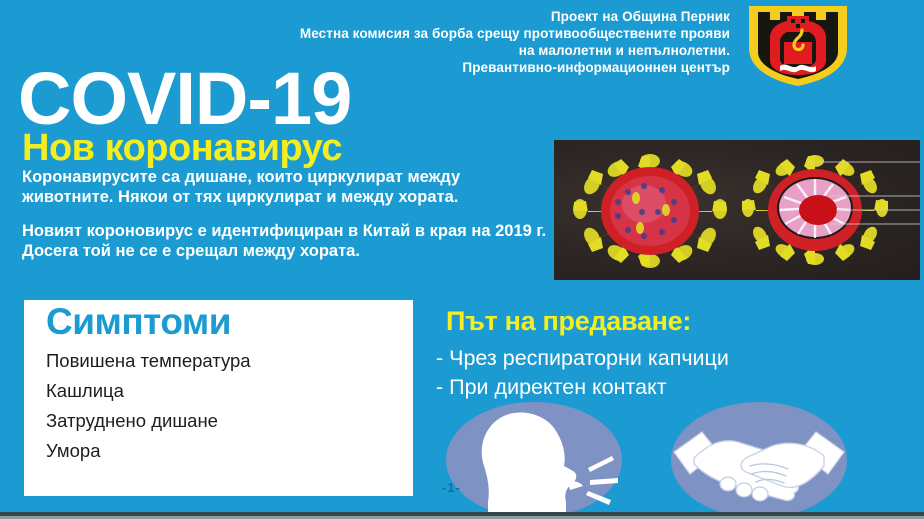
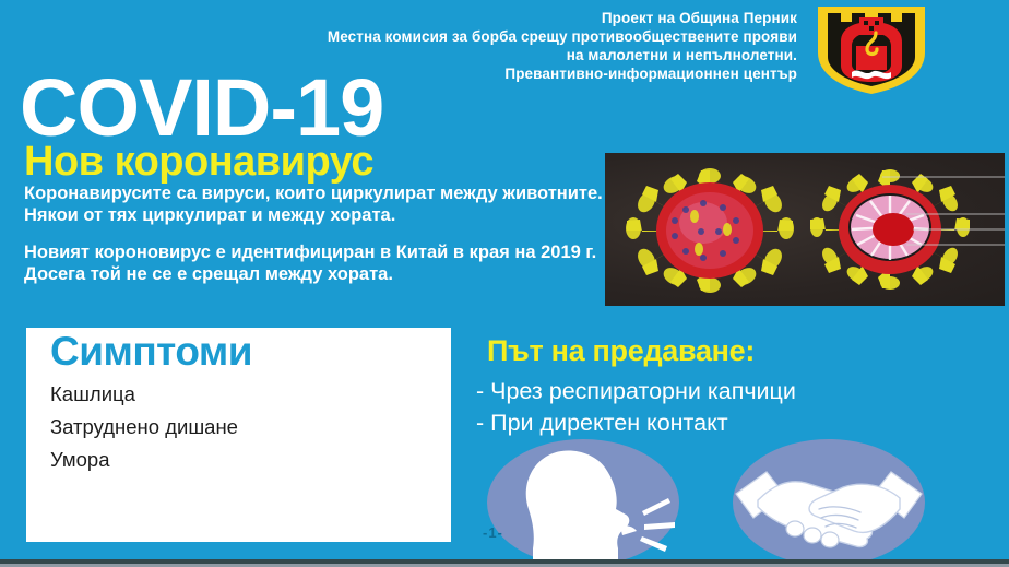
  Проект на Община Перник
  Местна комисия за борба срещу противообществените прояви
  на малолетни и непълнолетни.
  Превантивно-информационнен център
  COVID-19
  Нов коронавирус
- Коронавирусите са дишане, които циркулират между животните. Някои от тях циркулират и между хората.
+ Коронавирусите са вируси, които циркулират между животните. Някои от тях циркулират и между хората.
  Новият короновирус е идентифициран в Китай в края на 2019 г. Досега той не се е срещал между хората.
  Симптоми
- Повишена температура
  Кашлица
  Затруднено дишане
  Умора
  Път на предаване:
  - Чрез респираторни капчици
  - При директен контакт
  -1-
